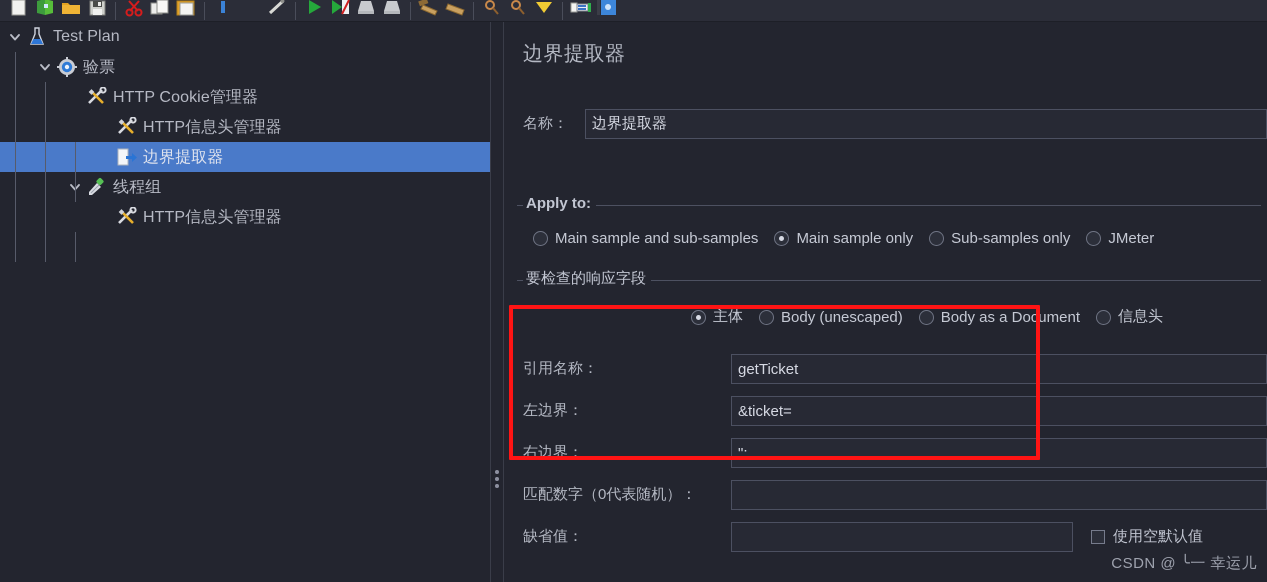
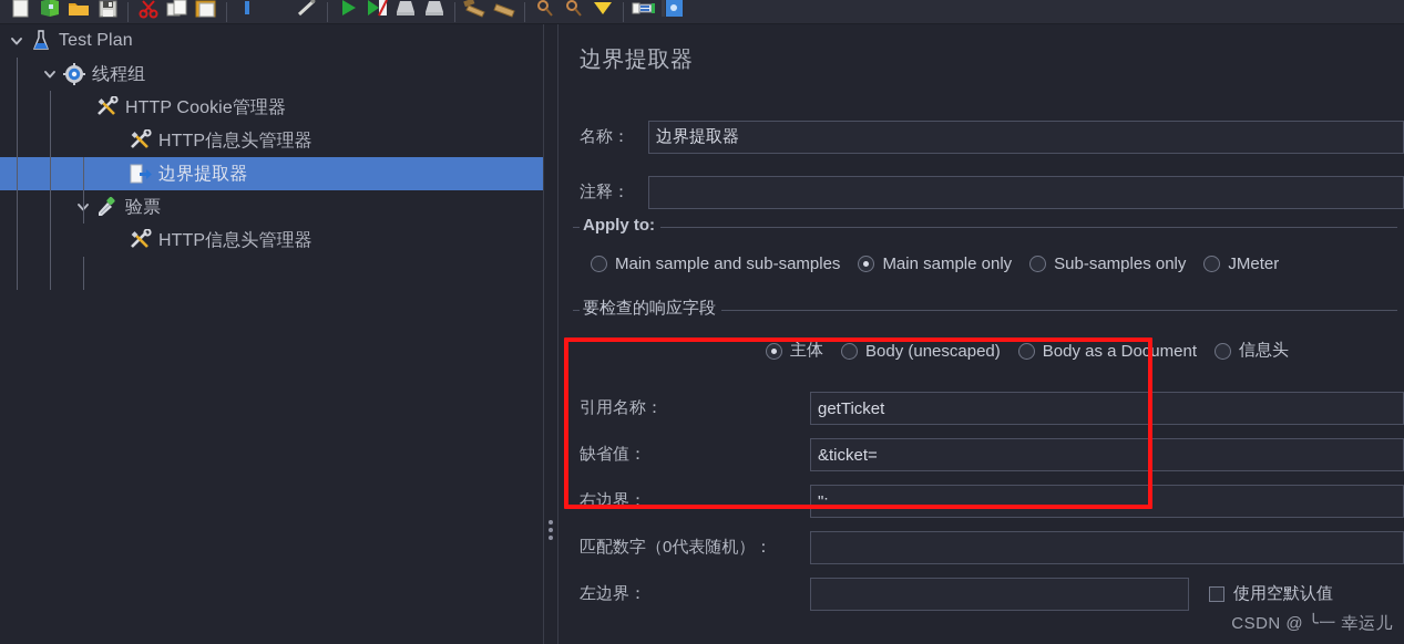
  Test Plan
- 验票
+ 线程组
  HTTP Cookie管理器
  HTTP信息头管理器
  边界提取器
- 线程组
+ 验票
  HTTP信息头管理器
  边界提取器
  名称：
  边界提取器
+ 注释：
  Apply to:
  Main sample and sub-samples
  Main sample only
  Sub-samples only
  JMeter
  要检查的响应字段
  主体
  Body (unescaped)
  Body as a Document
  信息头
  引用名称：
  getTicket
- 左边界：
+ 缺省值：
  &ticket=
  右边界：
  ";
  匹配数字（0代表随机）：
- 缺省值：
+ 左边界：
  使用空默认值
  CSDN @ ╰一 幸运儿
